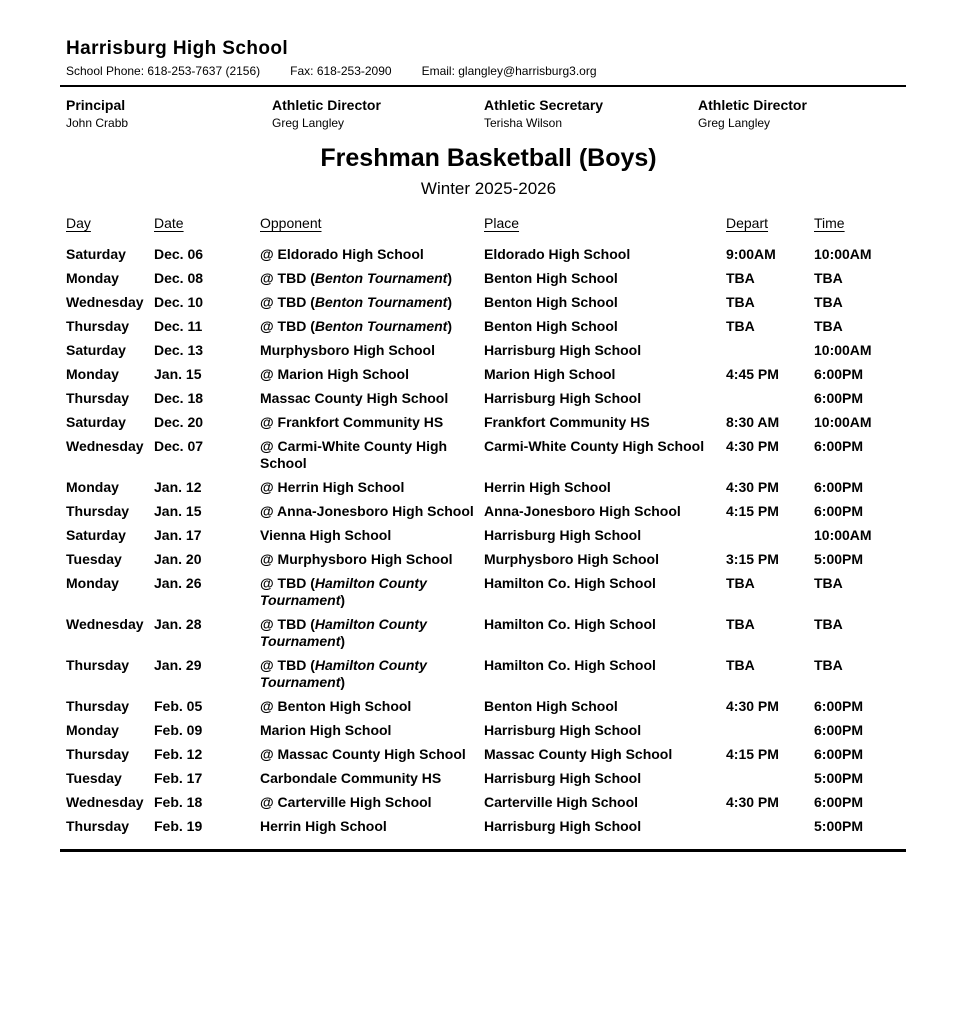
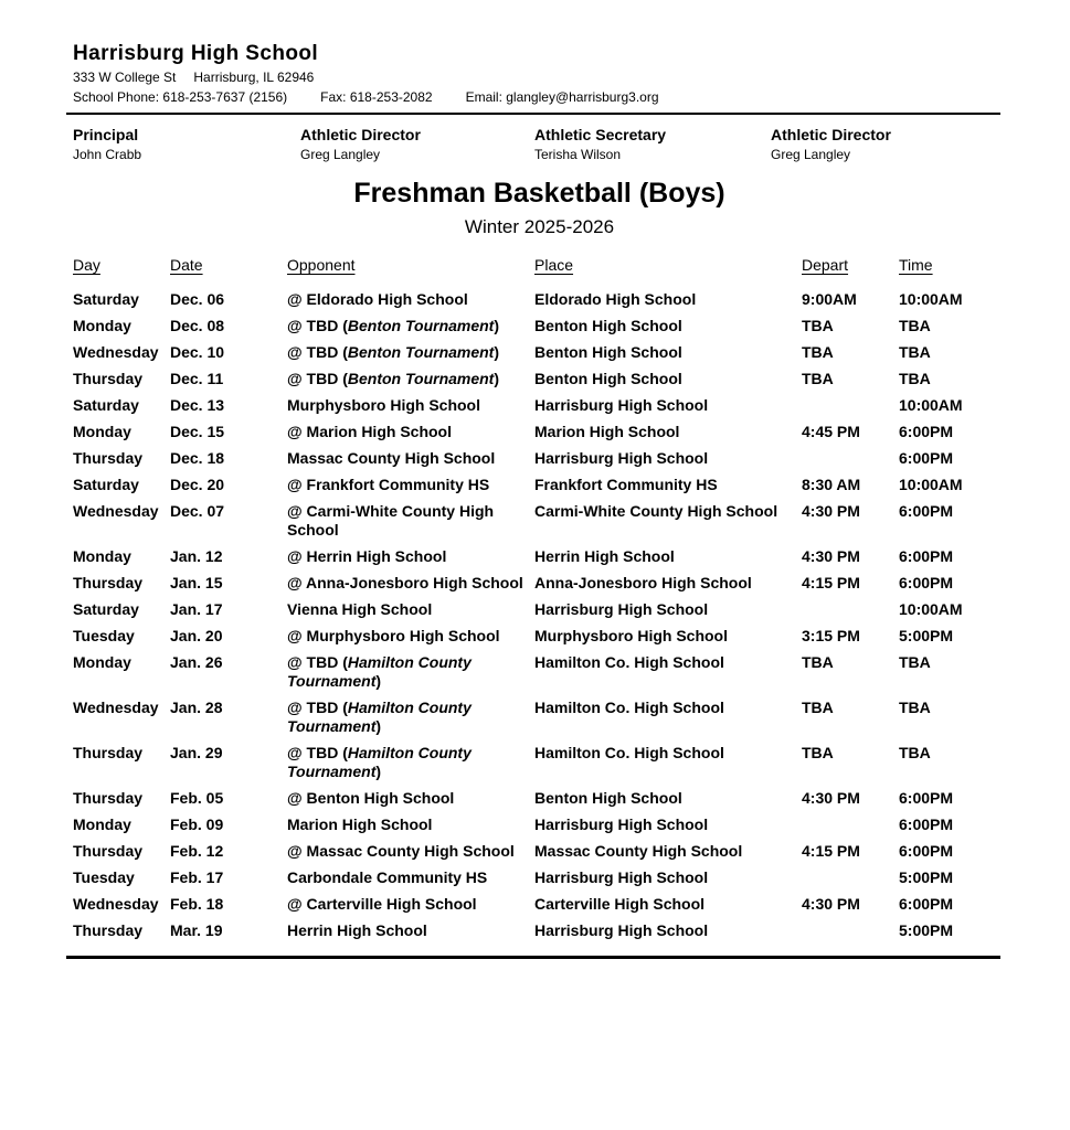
  Harrisburg High School
+ 333 W College St Harrisburg, IL 62946
- School Phone: 618-253-7637 (2156) Fax: 618-253-2090 Email: glangley@harrisburg3.org
+ School Phone: 618-253-7637 (2156) Fax: 618-253-2082 Email: glangley@harrisburg3.org
  Principal
  John Crabb
  Athletic Director
  Greg Langley
  Athletic Secretary
  Terisha Wilson
  Athletic Director
  Greg Langley
  Freshman Basketball (Boys)
  Winter 2025-2026
  Day	Date	Opponent	Place	Depart	Time
  Saturday	Dec. 06	@ Eldorado High School	Eldorado High School	9:00AM	10:00AM
  Monday	Dec. 08	@ TBD (Benton Tournament)	Benton High School	TBA	TBA
  Wednesday	Dec. 10	@ TBD (Benton Tournament)	Benton High School	TBA	TBA
  Thursday	Dec. 11	@ TBD (Benton Tournament)	Benton High School	TBA	TBA
  Saturday	Dec. 13	Murphysboro High School	Harrisburg High School		10:00AM
- Monday	Jan. 15	@ Marion High School	Marion High School	4:45 PM	6:00PM
+ Monday	Dec. 15	@ Marion High School	Marion High School	4:45 PM	6:00PM
  Thursday	Dec. 18	Massac County High School	Harrisburg High School		6:00PM
  Saturday	Dec. 20	@ Frankfort Community HS	Frankfort Community HS	8:30 AM	10:00AM
  Wednesday	Dec. 07	@ Carmi-White County High School	Carmi-White County High School	4:30 PM	6:00PM
  Monday	Jan. 12	@ Herrin High School	Herrin High School	4:30 PM	6:00PM
  Thursday	Jan. 15	@ Anna-Jonesboro High School	Anna-Jonesboro High School	4:15 PM	6:00PM
  Saturday	Jan. 17	Vienna High School	Harrisburg High School		10:00AM
  Tuesday	Jan. 20	@ Murphysboro High School	Murphysboro High School	3:15 PM	5:00PM
  Monday	Jan. 26	@ TBD (Hamilton County Tournament)	Hamilton Co. High School	TBA	TBA
  Wednesday	Jan. 28	@ TBD (Hamilton County Tournament)	Hamilton Co. High School	TBA	TBA
  Thursday	Jan. 29	@ TBD (Hamilton County Tournament)	Hamilton Co. High School	TBA	TBA
  Thursday	Feb. 05	@ Benton High School	Benton High School	4:30 PM	6:00PM
  Monday	Feb. 09	Marion High School	Harrisburg High School		6:00PM
  Thursday	Feb. 12	@ Massac County High School	Massac County High School	4:15 PM	6:00PM
  Tuesday	Feb. 17	Carbondale Community HS	Harrisburg High School		5:00PM
  Wednesday	Feb. 18	@ Carterville High School	Carterville High School	4:30 PM	6:00PM
- Thursday	Feb. 19	Herrin High School	Harrisburg High School		5:00PM
+ Thursday	Mar. 19	Herrin High School	Harrisburg High School		5:00PM
